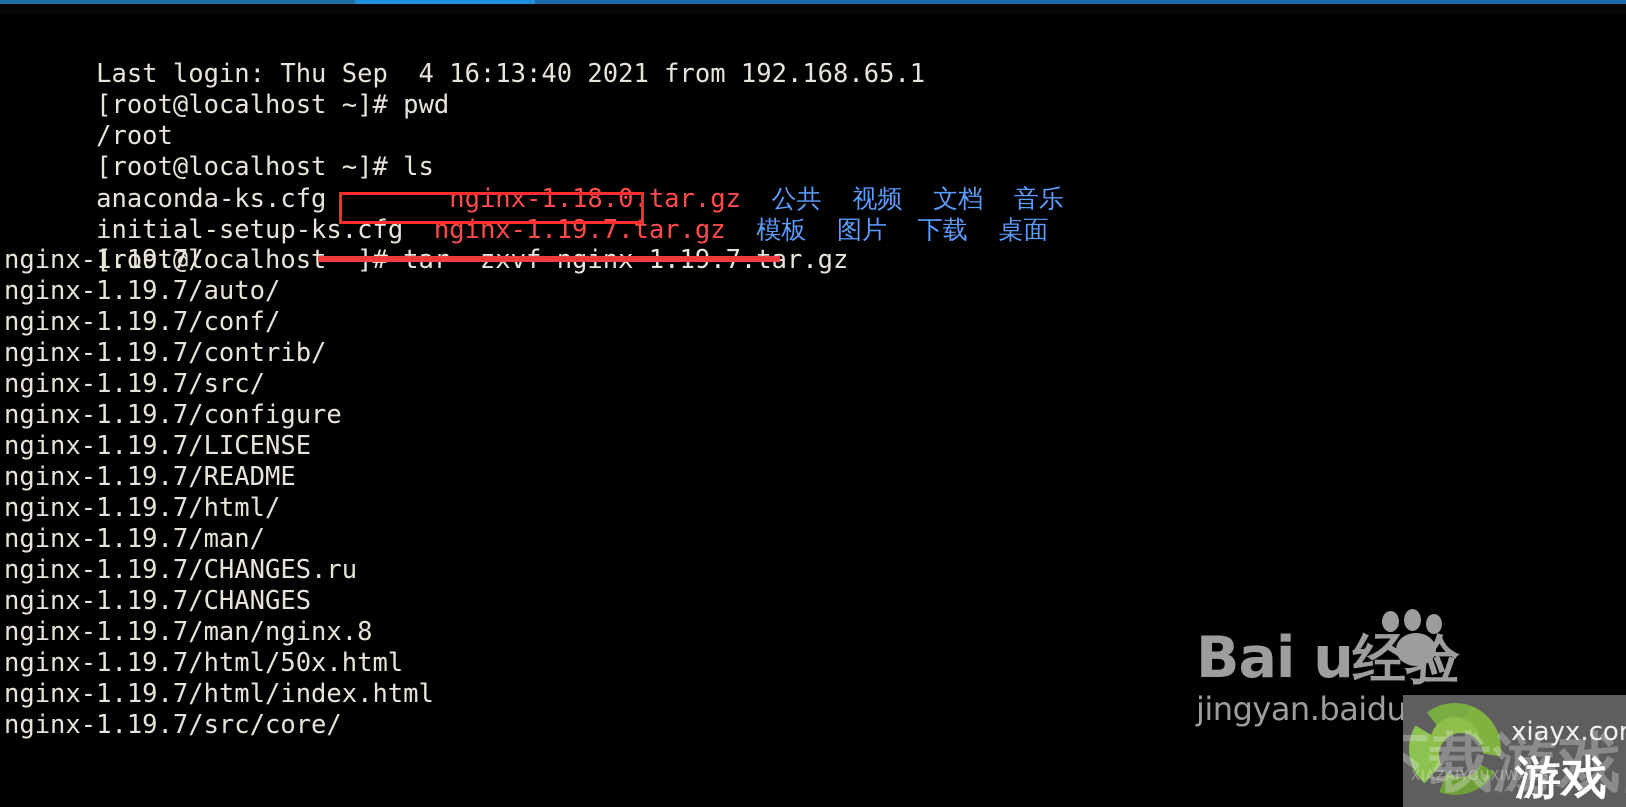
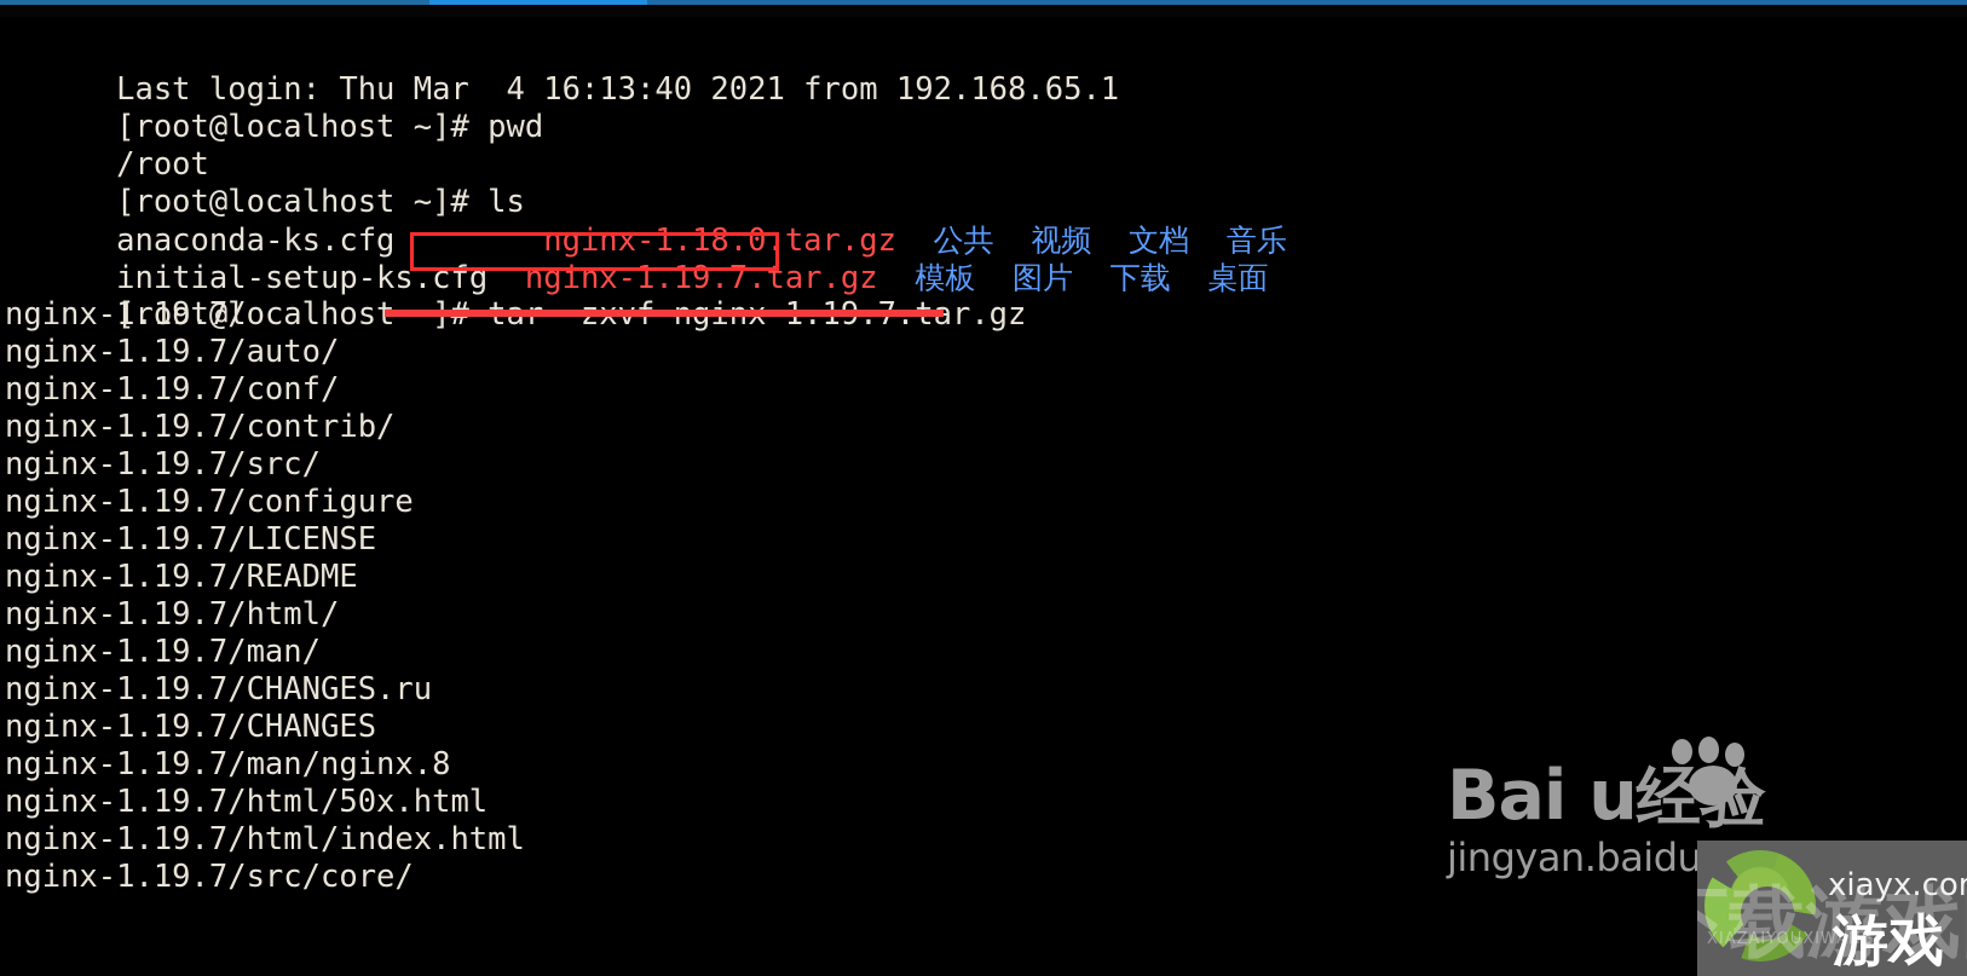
- Last login: Thu Sep 4 16:13:40 2021 from 192.168.65.1
+ Last login: Thu Mar 4 16:13:40 2021 from 192.168.65.1
  [root@localhost ~]# pwd
  /root
  [root@localhost ~]# ls
  anaconda-ks.cfg nginx-1.18.0.tar.gz 公共 视频 文档 音乐
  initial-setup-ks.cfg nginx-1.19.7.tar.gz 模板 图片 下载 桌面
  nginx-1.19.7/
  nginx-1.19.7/auto/
  nginx-1.19.7/conf/
  nginx-1.19.7/contrib/
  nginx-1.19.7/src/
  nginx-1.19.7/configure
  nginx-1.19.7/LICENSE
  nginx-1.19.7/README
  nginx-1.19.7/html/
  nginx-1.19.7/man/
  nginx-1.19.7/CHANGES.ru
  nginx-1.19.7/CHANGES
  nginx-1.19.7/man/nginx.8
  nginx-1.19.7/html/50x.html
  nginx-1.19.7/html/index.html
  nginx-1.19.7/src/core/
  Bai u经验
  jingyan.baidu
  XIAZAIYOUXIWANG
  xiayx.co
  游戏
